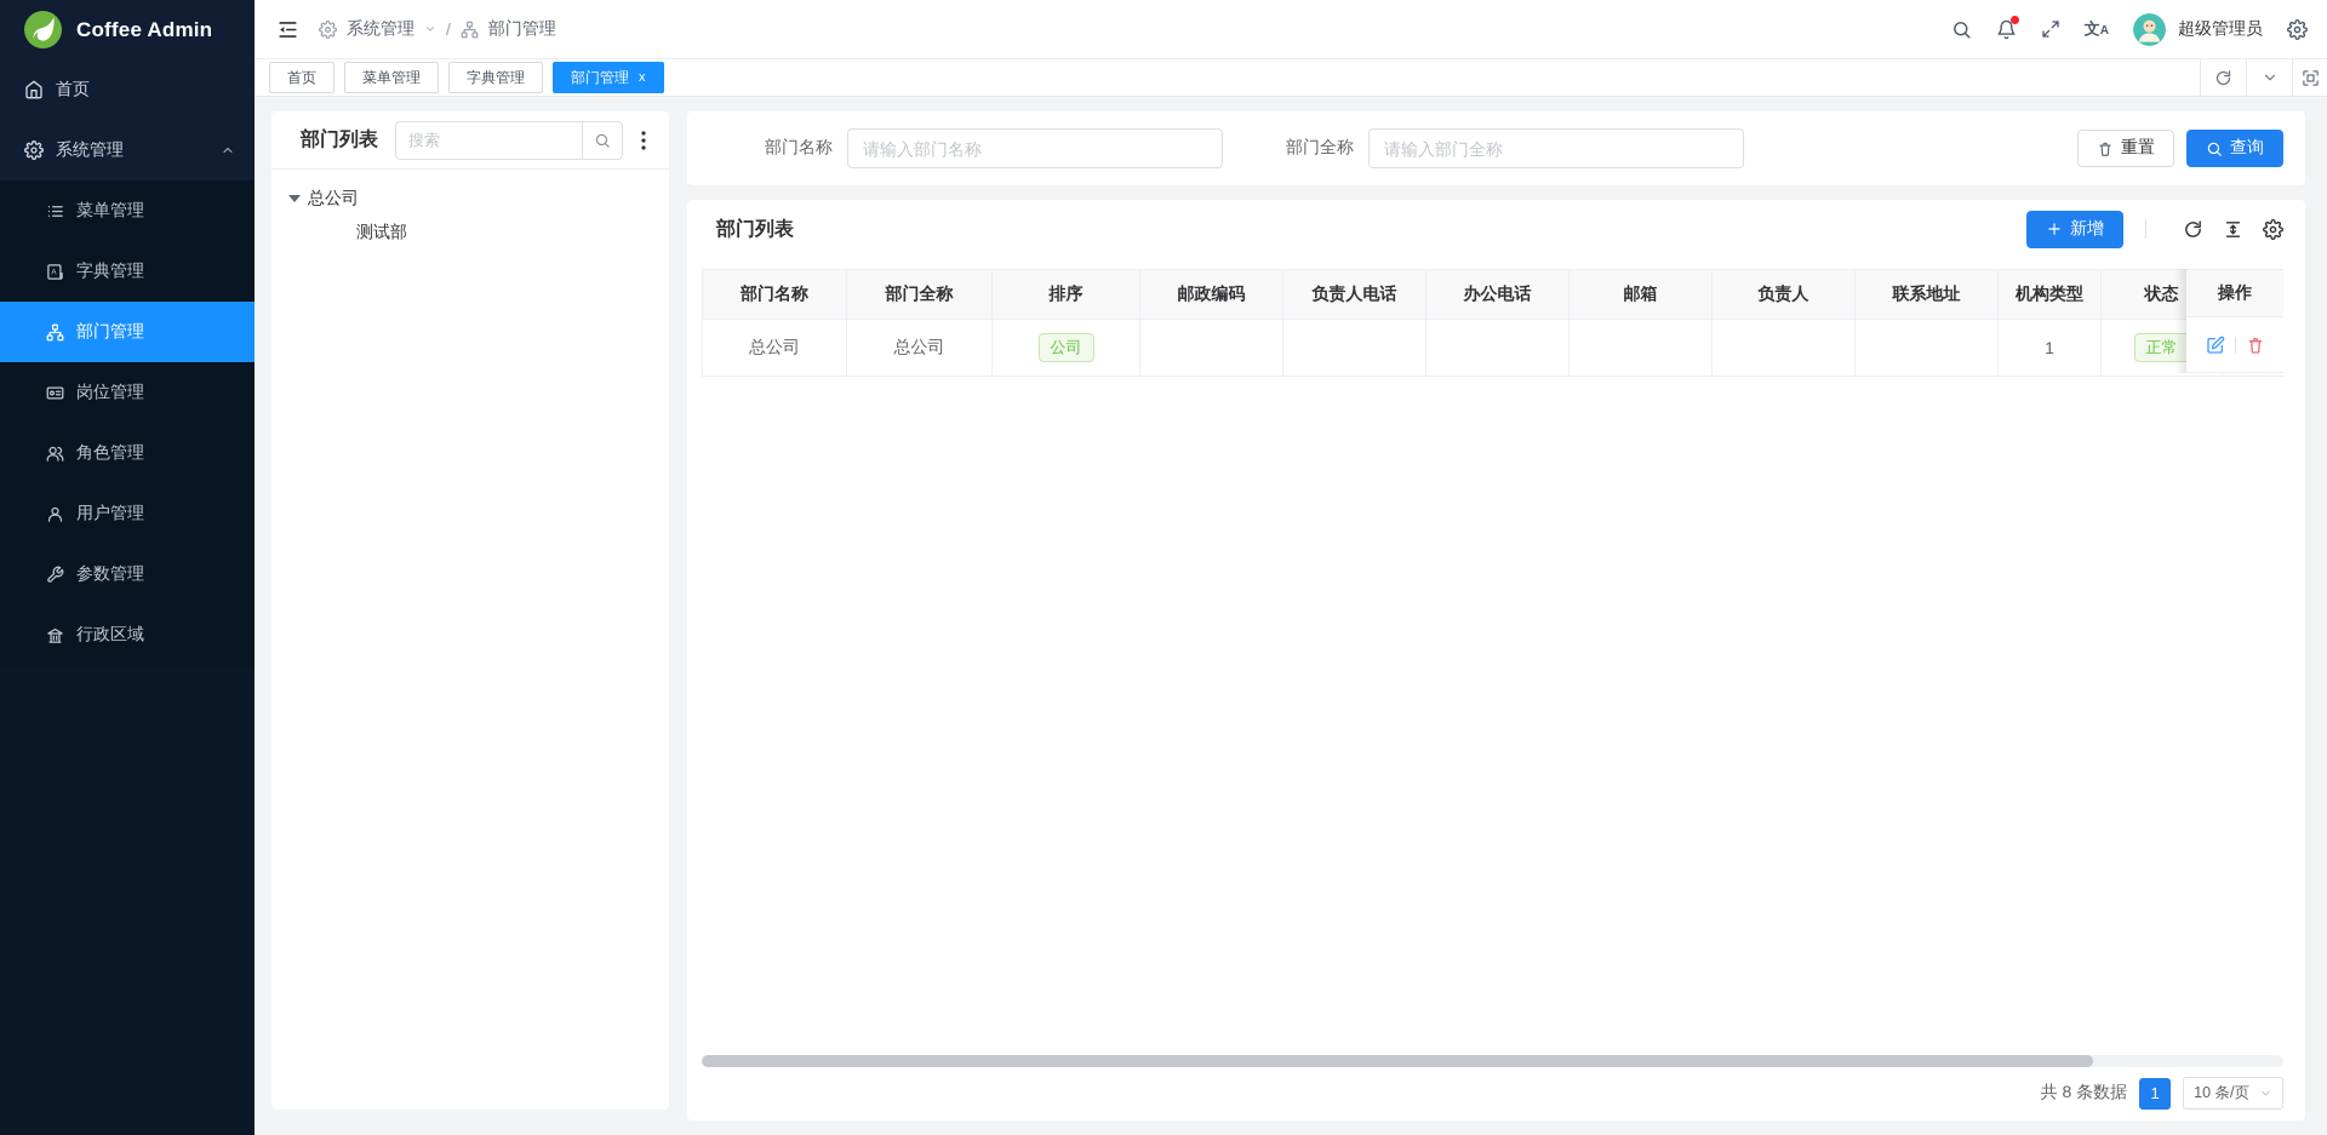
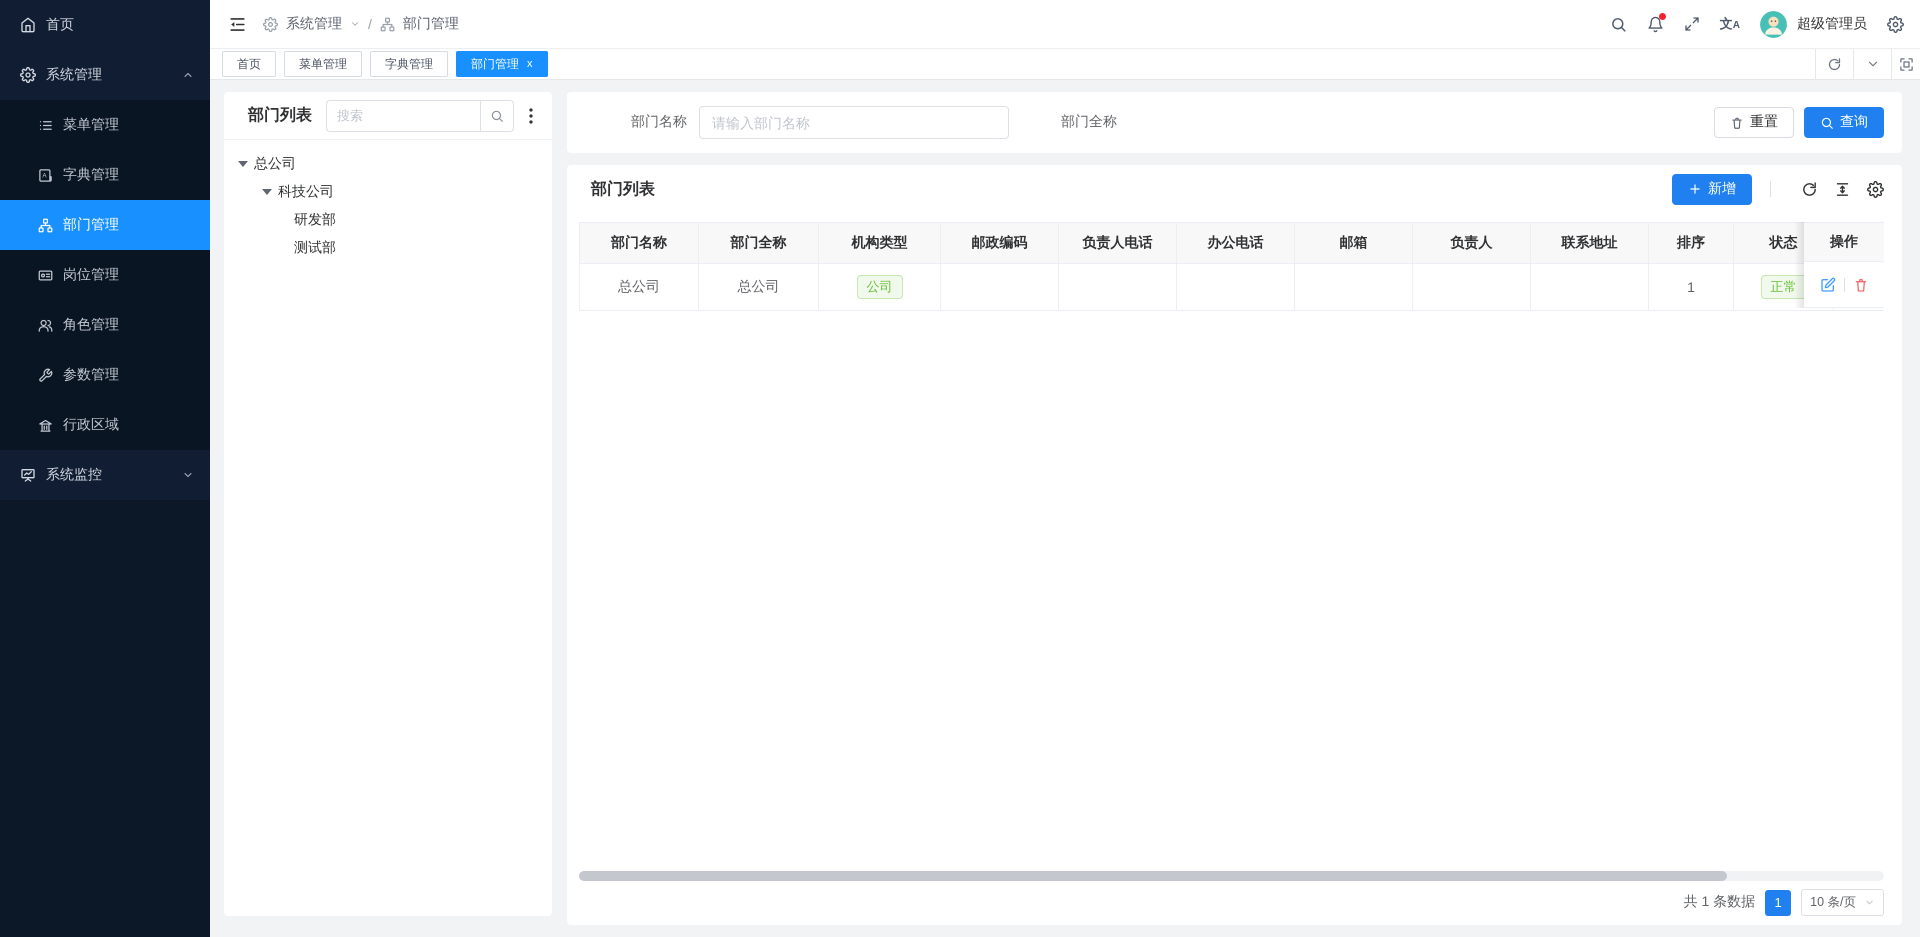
- Coffee Admin
  首页
  系统管理
  菜单管理
  字典管理
  部门管理
  岗位管理
  角色管理
- 用户管理
  参数管理
  行政区域
+ 系统监控
  系统管理
  /
  部门管理
  文A
  超级管理员
  首页
  菜单管理
  字典管理
  部门管理
  x
  部门列表
  搜索
  总公司
+ 科技公司
+ 研发部
  测试部
  部门名称
  请输入部门名称
  部门全称
- 请输入部门全称
  重置
  查询
  部门列表
  新增
  部门名称
  部门全称
- 排序
+ 机构类型
  邮政编码
  负责人电话
  办公电话
  邮箱
  负责人
  联系地址
- 机构类型
+ 排序
  状态
  总公司
  总公司
  公司
  1
  正常
  操作
- 共 8 条数据
+ 共 1 条数据
  1
  10 条/页
